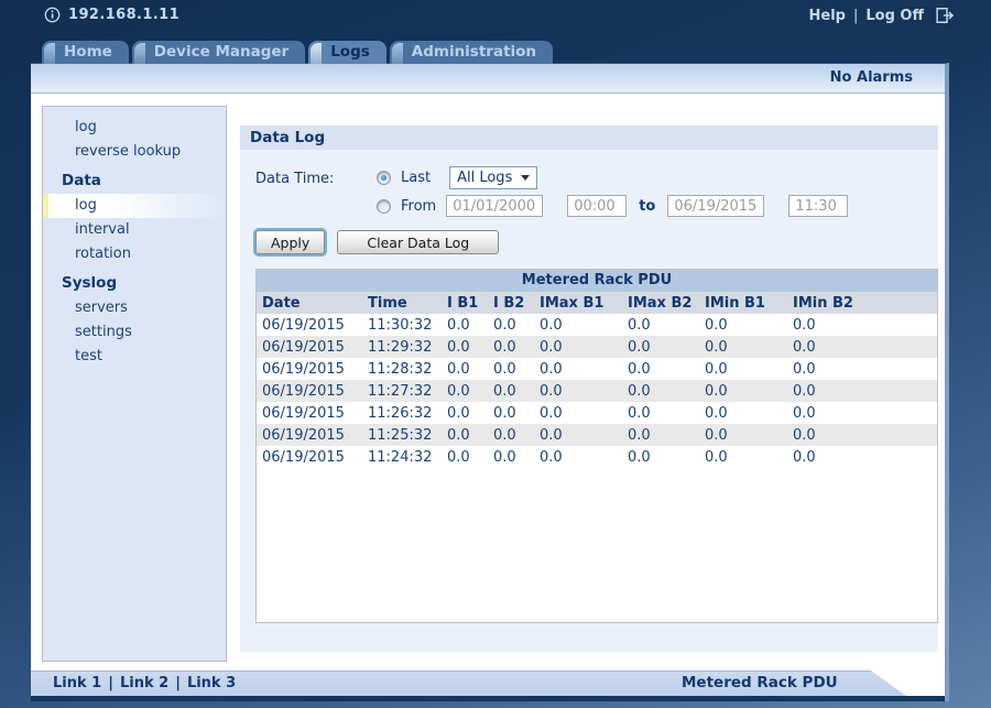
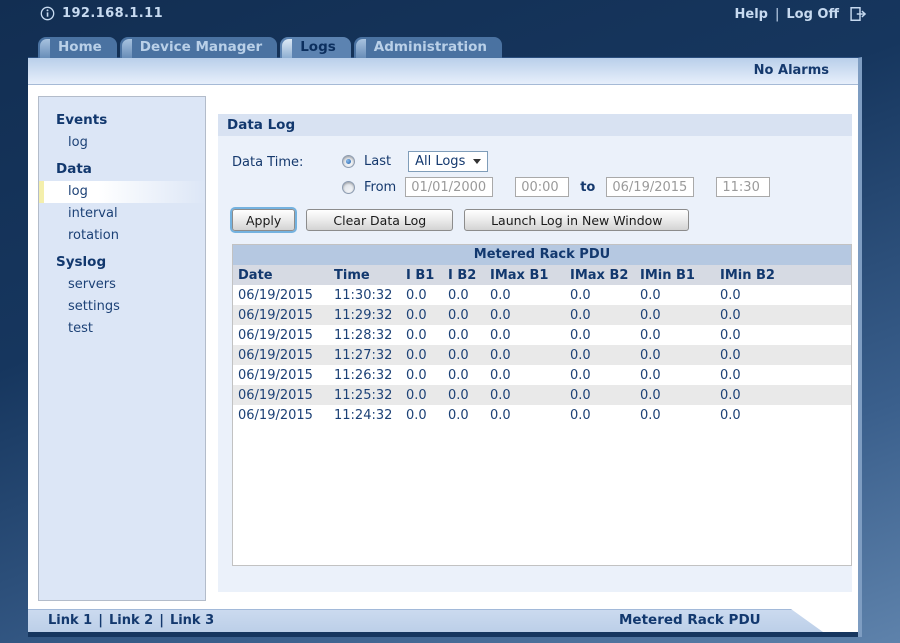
  192.168.1.11
  Help
  |
  Log Off
  Home
  Device Manager
  Logs
  Administration
  No Alarms
+ Events
  log
- reverse lookup
  Data
  log
  interval
  rotation
  Syslog
  servers
  settings
  test
  Data Log
  Data Time:
  Last
  All Logs
  From
  01/01/2000
  00:00
  to
  06/19/2015
  11:30
  Apply
  Clear Data Log
+ Launch Log in New Window
  Metered Rack PDU
  Date	Time	I B1	I B2	IMax B1	IMax B2	IMin B1	IMin B2
  06/19/2015	11:30:32	0.0	0.0	0.0	0.0	0.0	0.0
  06/19/2015	11:29:32	0.0	0.0	0.0	0.0	0.0	0.0
  06/19/2015	11:28:32	0.0	0.0	0.0	0.0	0.0	0.0
  06/19/2015	11:27:32	0.0	0.0	0.0	0.0	0.0	0.0
  06/19/2015	11:26:32	0.0	0.0	0.0	0.0	0.0	0.0
  06/19/2015	11:25:32	0.0	0.0	0.0	0.0	0.0	0.0
  06/19/2015	11:24:32	0.0	0.0	0.0	0.0	0.0	0.0
  Link 1
  |
  Link 2
  |
  Link 3
  Metered Rack PDU
